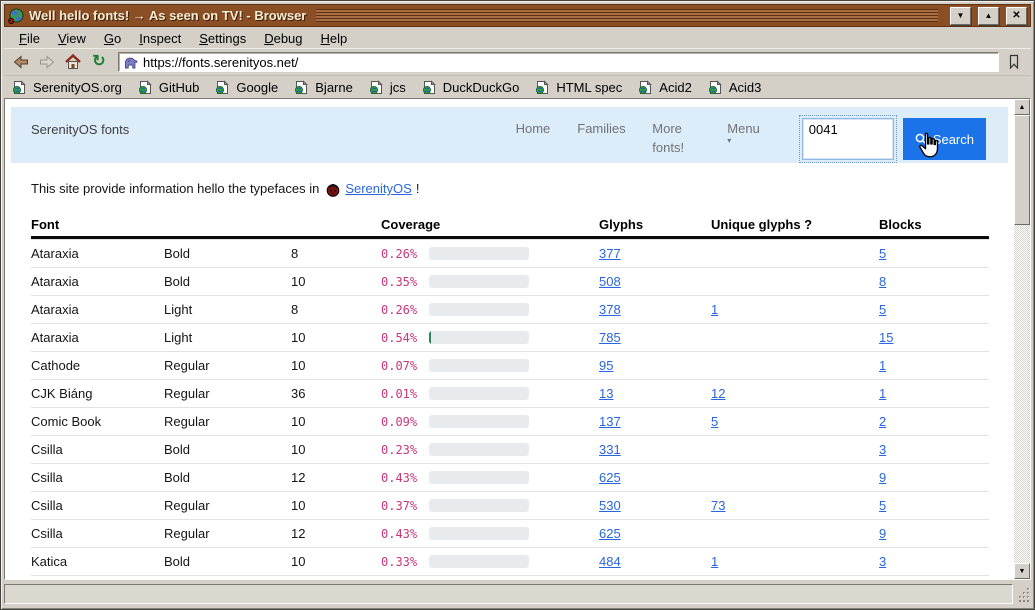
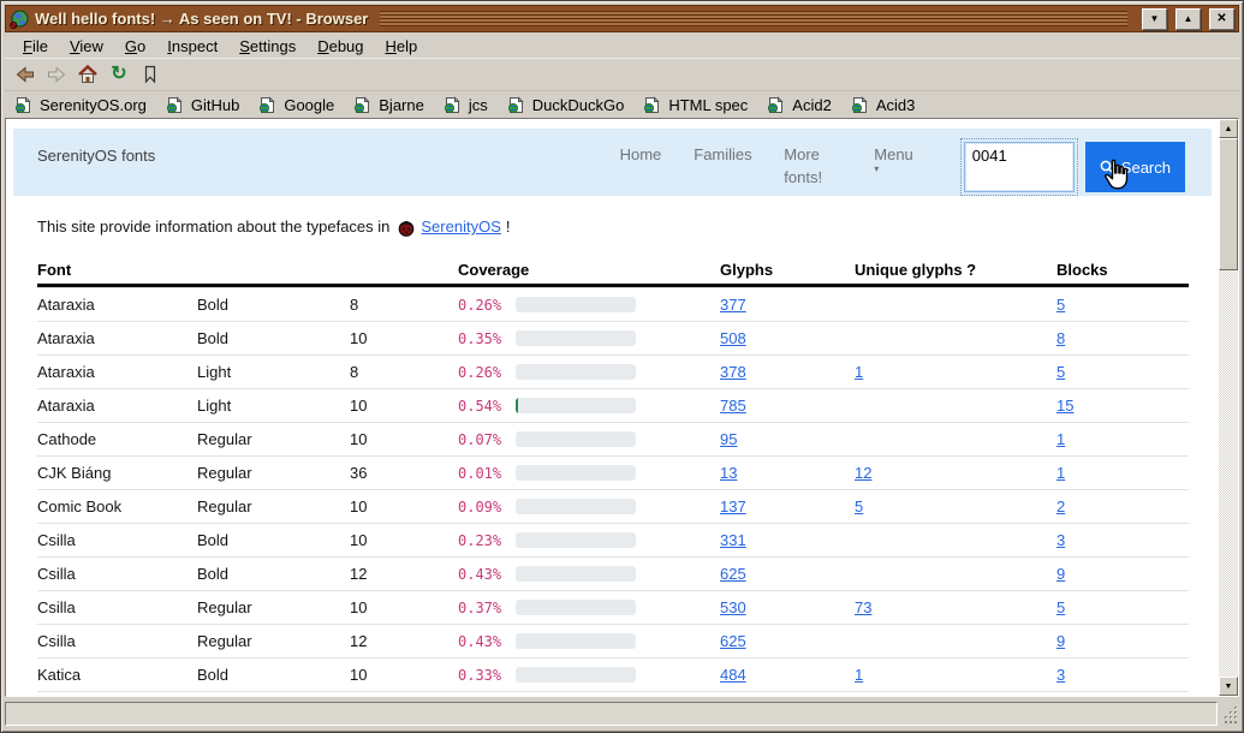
  Well hello fonts! → As seen on TV! - Browser
  ▼
  ▲
  ✕
  File
  View
  Go
  Inspect
  Settings
  Debug
  Help
  ↻
- https://fonts.serenityos.net/
  SerenityOS.org
  GitHub
  Google
  Bjarne
  jcs
  DuckDuckGo
  HTML spec
  Acid2
  Acid3
  SerenityOS fonts
  Home
  Families
  More fonts!
  Menu
  ▾
  0041
  Search
- This site provide information hello the typefaces in
+ This site provide information about the typefaces in
  SerenityOS
  !
  Font
  Coverage
  Glyphs
  Unique glyphs ?
  Blocks
  Ataraxia
  Bold
  8
  0.26%
  377
  5
  Ataraxia
  Bold
  10
  0.35%
  508
  8
  Ataraxia
  Light
  8
  0.26%
  378
  1
  5
  Ataraxia
  Light
  10
  0.54%
  785
  15
  Cathode
  Regular
  10
  0.07%
  95
  1
  CJK Biáng
  Regular
  36
  0.01%
  13
  12
  1
  Comic Book
  Regular
  10
  0.09%
  137
  5
  2
  Csilla
  Bold
  10
  0.23%
  331
  3
  Csilla
  Bold
  12
  0.43%
  625
  9
  Csilla
  Regular
  10
  0.37%
  530
  73
  5
  Csilla
  Regular
  12
  0.43%
  625
  9
  Katica
  Bold
  10
  0.33%
  484
  1
  3
